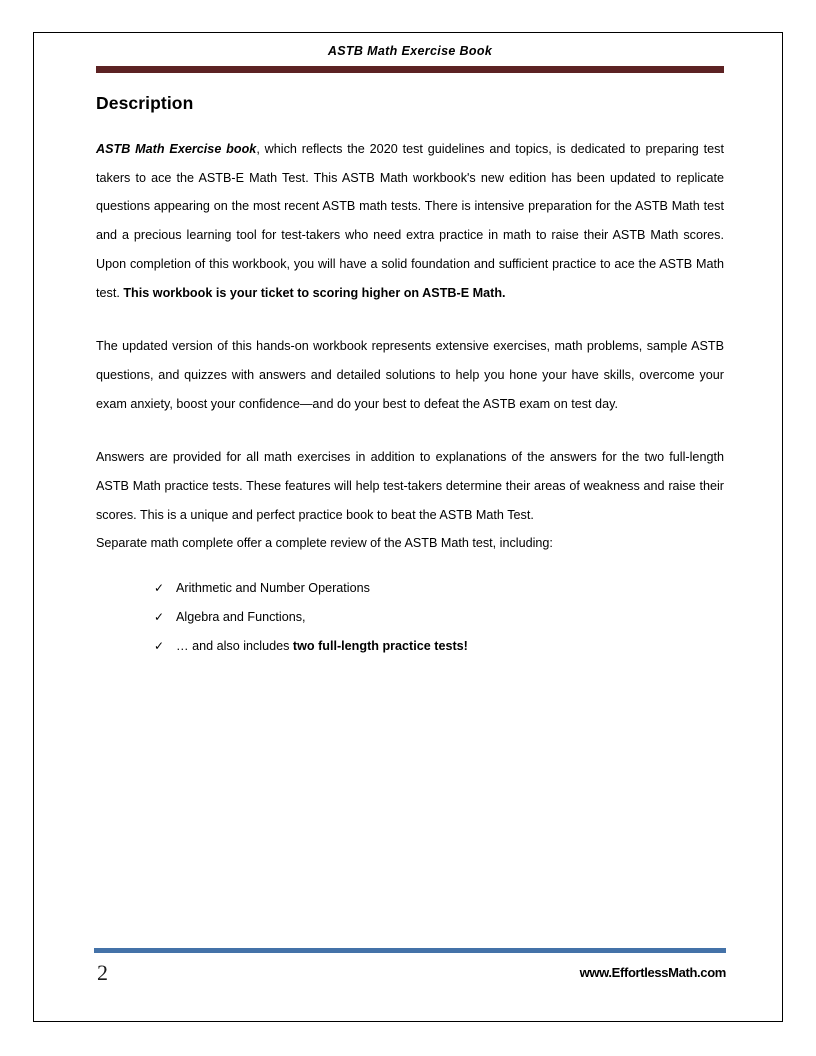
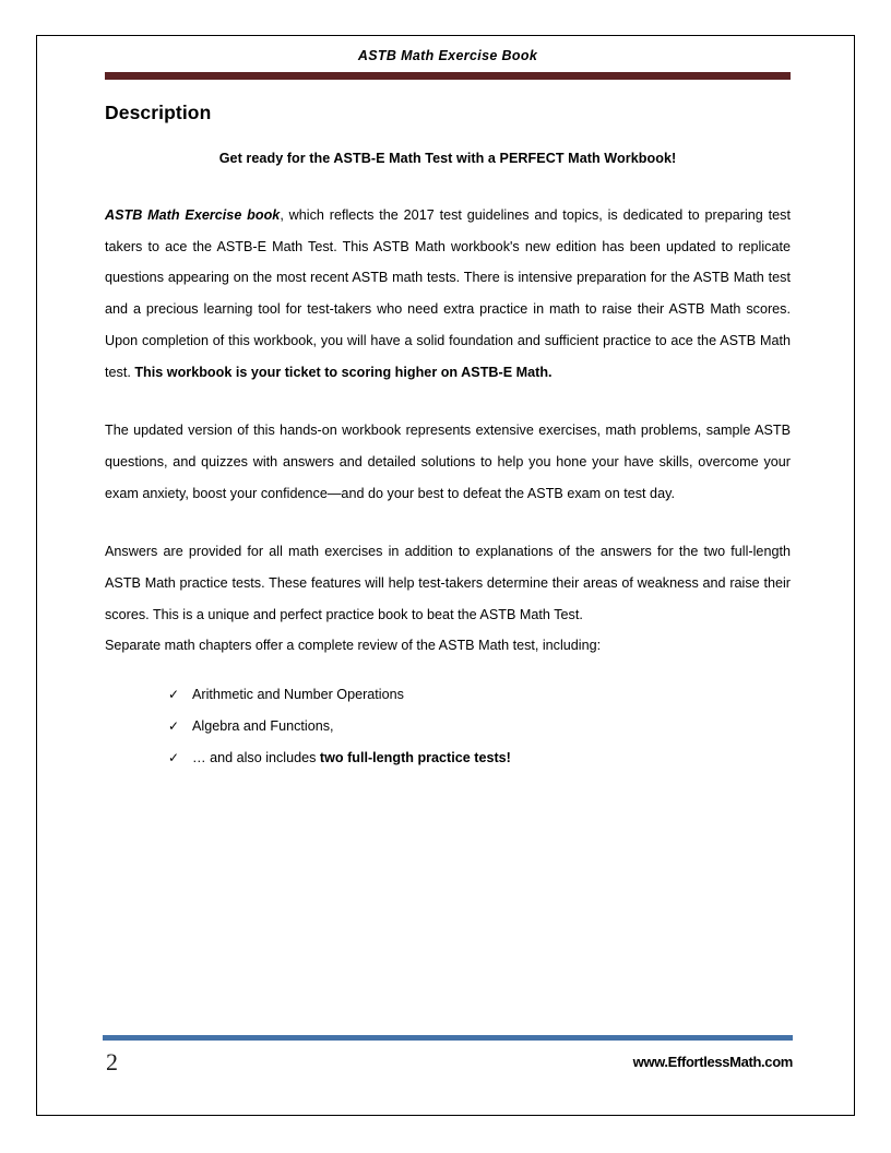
  ASTB Math Exercise Book
  Description
+ Get ready for the ASTB-E Math Test with a PERFECT Math Workbook!
- ASTB Math Exercise book, which reflects the 2020 test guidelines and topics, is dedicated to preparing test takers to ace the ASTB-E Math Test. This ASTB Math workbook's new edition has been updated to replicate questions appearing on the most recent ASTB math tests. There is intensive preparation for the ASTB Math test and a precious learning tool for test-takers who need extra practice in math to raise their ASTB Math scores. Upon completion of this workbook, you will have a solid foundation and sufficient practice to ace the ASTB Math test. This workbook is your ticket to scoring higher on ASTB-E Math.
+ ASTB Math Exercise book, which reflects the 2017 test guidelines and topics, is dedicated to preparing test takers to ace the ASTB-E Math Test. This ASTB Math workbook's new edition has been updated to replicate questions appearing on the most recent ASTB math tests. There is intensive preparation for the ASTB Math test and a precious learning tool for test-takers who need extra practice in math to raise their ASTB Math scores. Upon completion of this workbook, you will have a solid foundation and sufficient practice to ace the ASTB Math test. This workbook is your ticket to scoring higher on ASTB-E Math.
  The updated version of this hands-on workbook represents extensive exercises, math problems, sample ASTB questions, and quizzes with answers and detailed solutions to help you hone your have skills, overcome your exam anxiety, boost your confidence—and do your best to defeat the ASTB exam on test day.
  Answers are provided for all math exercises in addition to explanations of the answers for the two full-length ASTB Math practice tests. These features will help test-takers determine their areas of weakness and raise their scores. This is a unique and perfect practice book to beat the ASTB Math Test.
- Separate math complete offer a complete review of the ASTB Math test, including:
+ Separate math chapters offer a complete review of the ASTB Math test, including:
  ✓
  Arithmetic and Number Operations
  ✓
  Algebra and Functions,
  ✓
  … and also includes two full-length practice tests!
  2
  www.EffortlessMath.com
